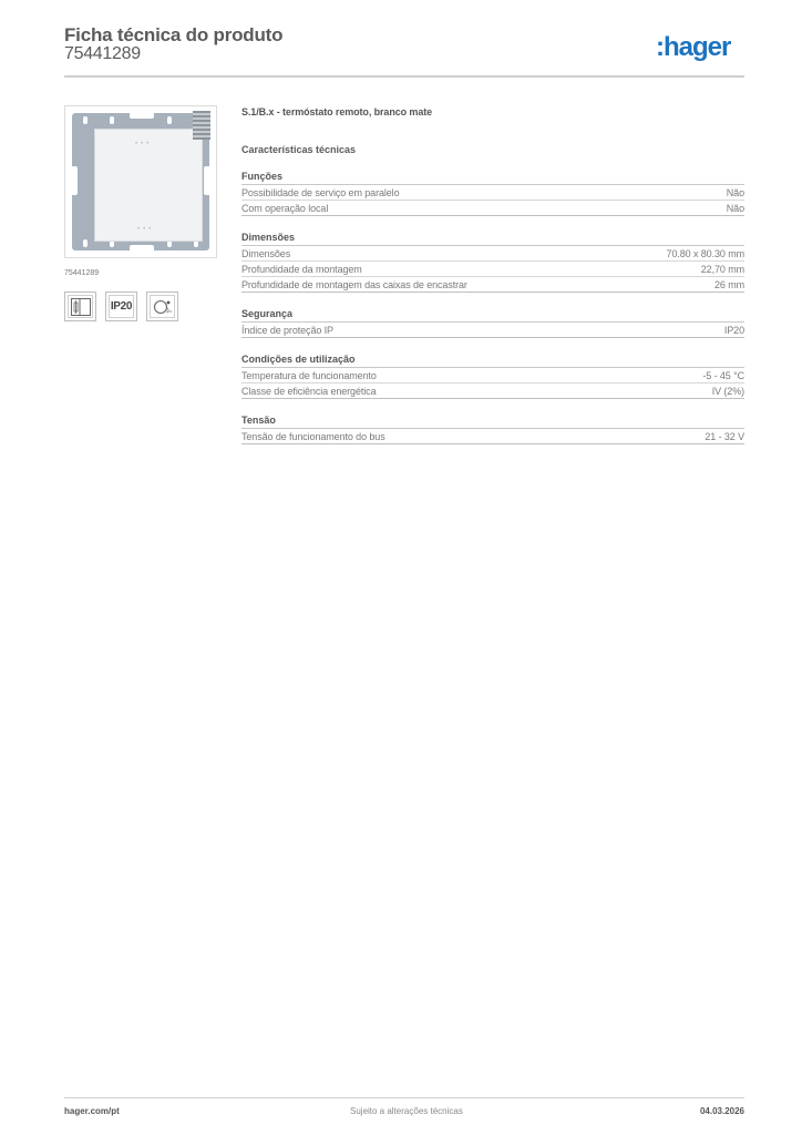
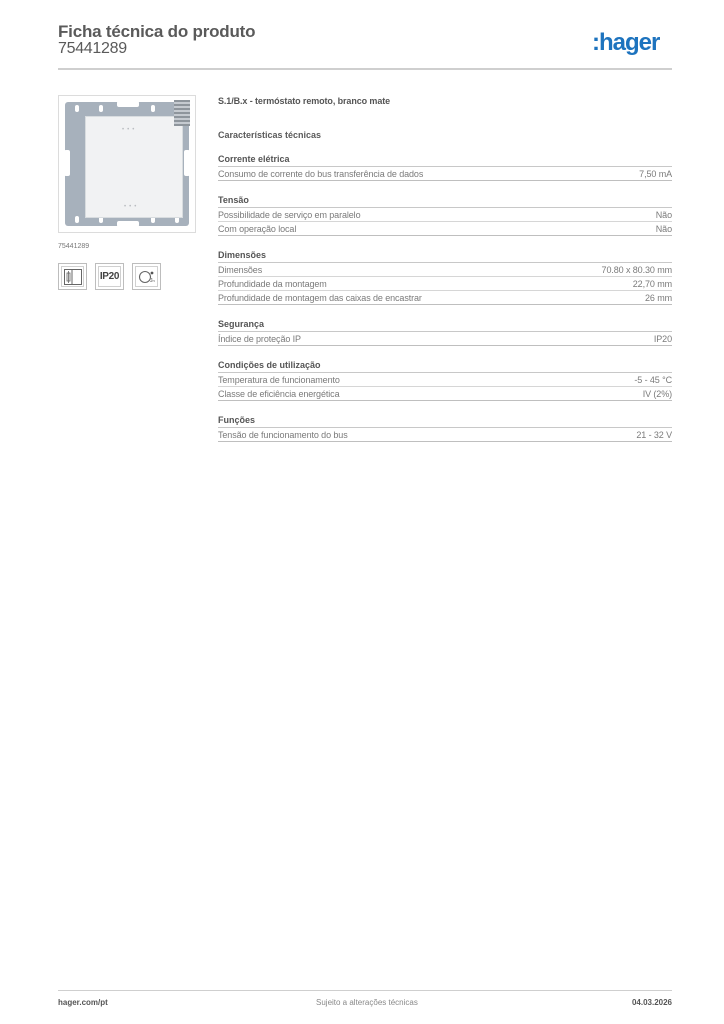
  Ficha técnica do produto
  75441289
  :hager
  IP20
  S.1/B.x - termóstato remoto, branco mate
  Características técnicas
+ Corrente elétrica
+ Consumo de corrente do bus transferência de dados
+ 7,50 mA
- Funções
+ Tensão
  Possibilidade de serviço em paralelo
  Não
  Com operação local
  Não
  Dimensões
  Dimensões
  70.80 x 80.30 mm
  Profundidade da montagem
  22,70 mm
  Profundidade de montagem das caixas de encastrar
  26 mm
  Segurança
  Índice de proteção IP
  IP20
  Condições de utilização
  Temperatura de funcionamento
  -5 - 45 °C
  Classe de eficiência energética
  IV (2%)
- Tensão
+ Funções
  Tensão de funcionamento do bus
  21 - 32 V
  hager.com/pt
  Sujeito a alterações técnicas
  04.03.2026
